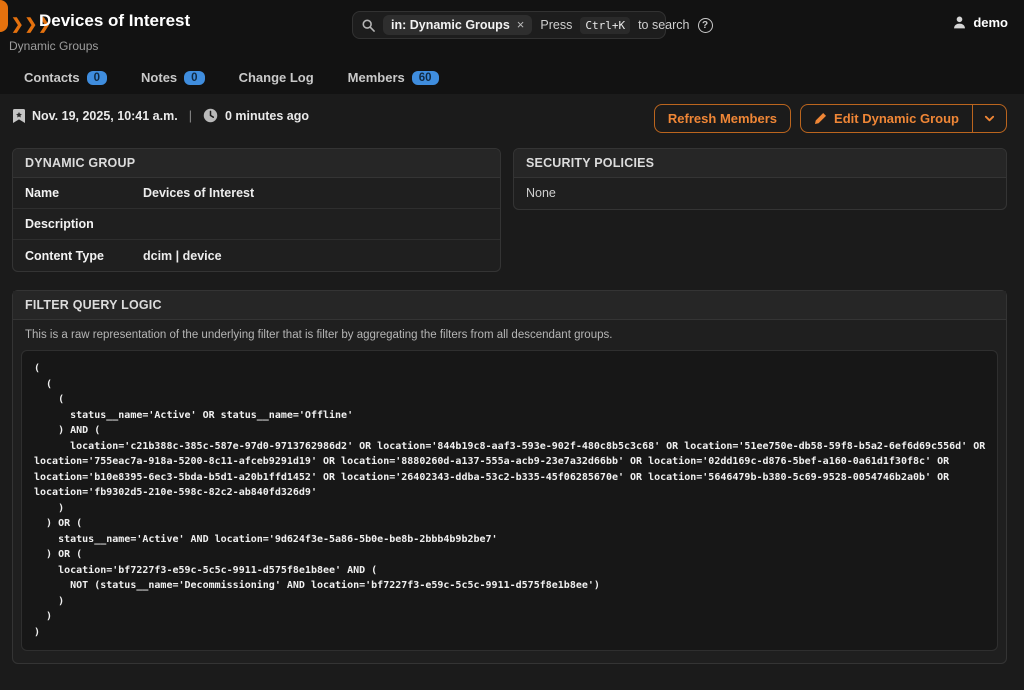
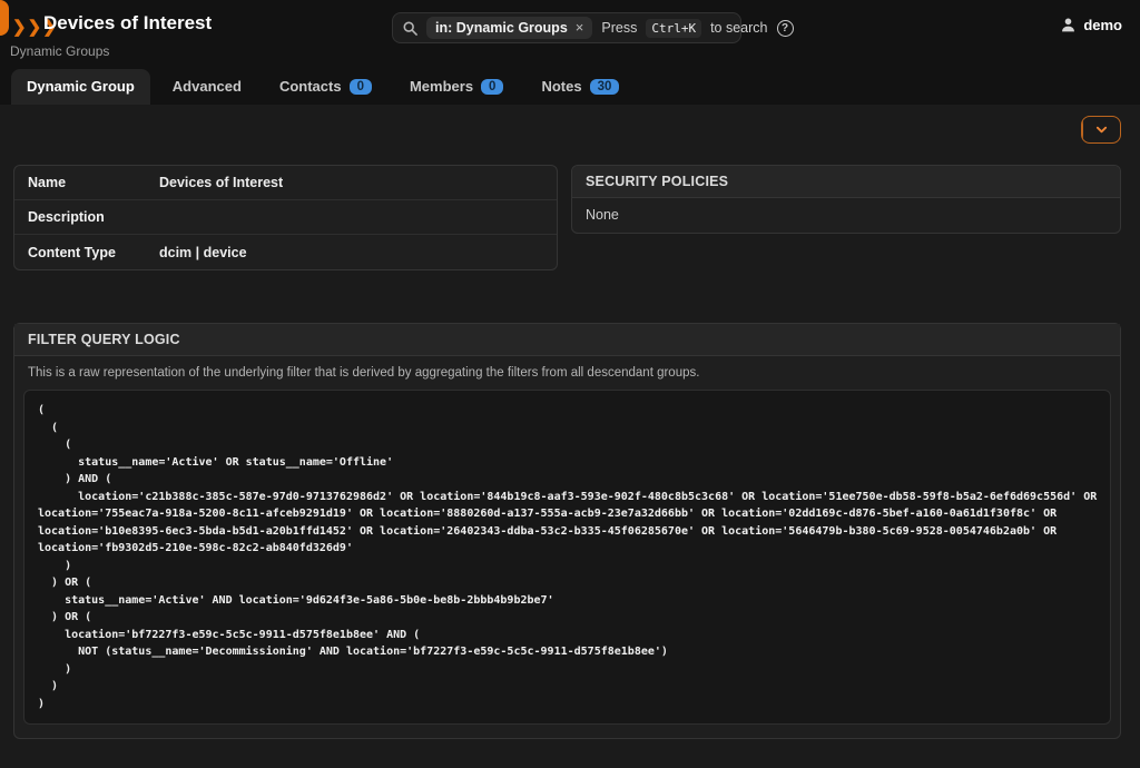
  ❯❯❯
  Devices of Interest
  Dynamic Groups
  in: Dynamic Groups
  ×
  Press
  Ctrl+K
  to search
  ?
  demo
+ Dynamic Group
+ Advanced
  Contacts
  0
- Notes
+ Members
  0
- Change Log
- Members
+ Notes
- 60
+ 30
- Nov. 19, 2025, 10:41 a.m.
- |
- 0 minutes ago
- Refresh Members
- Edit Dynamic Group
- DYNAMIC GROUP
  Name
  Devices of Interest
  Description
  Content Type
  dcim | device
  SECURITY POLICIES
  None
  FILTER QUERY LOGIC
- This is a raw representation of the underlying filter that is filter by aggregating the filters from all descendant groups.
+ This is a raw representation of the underlying filter that is derived by aggregating the filters from all descendant groups.
  (
  (
  (
  status__name='Active' OR status__name='Offline'
  ) AND (
  location='c21b388c-385c-587e-97d0-9713762986d2' OR location='844b19c8-aaf3-593e-902f-480c8b5c3c68' OR location='51ee750e-db58-59f8-b5a2-6ef6d69c556d' OR
  location='755eac7a-918a-5200-8c11-afceb9291d19' OR location='8880260d-a137-555a-acb9-23e7a32d66bb' OR location='02dd169c-d876-5bef-a160-0a61d1f30f8c' OR
  location='b10e8395-6ec3-5bda-b5d1-a20b1ffd1452' OR location='26402343-ddba-53c2-b335-45f06285670e' OR location='5646479b-b380-5c69-9528-0054746b2a0b' OR
  location='fb9302d5-210e-598c-82c2-ab840fd326d9'
  )
  ) OR (
  status__name='Active' AND location='9d624f3e-5a86-5b0e-be8b-2bbb4b9b2be7'
  ) OR (
  location='bf7227f3-e59c-5c5c-9911-d575f8e1b8ee' AND (
  NOT (status__name='Decommissioning' AND location='bf7227f3-e59c-5c5c-9911-d575f8e1b8ee')
  )
  )
  )
